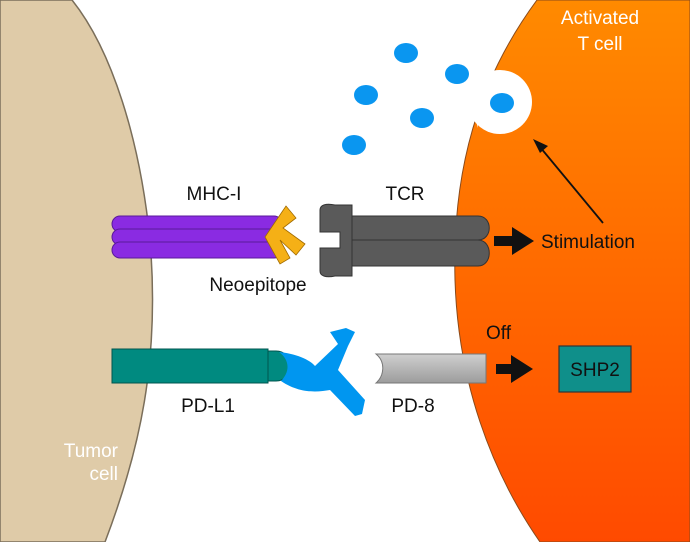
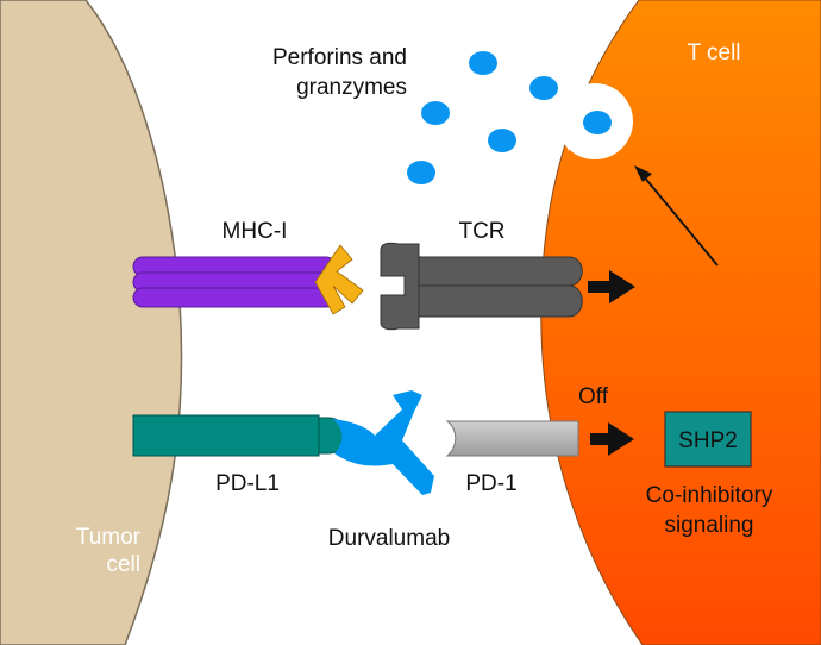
  Tumor
  cell
- Activated
  T cell
+ Perforins and
+ granzymes
  MHC-I
- Neoepitope
  TCR
- Stimulation
  PD-L1
+ Durvalumab
- PD-8
+ PD-1
  Off
  SHP2
+ Co-inhibitory
+ signaling
